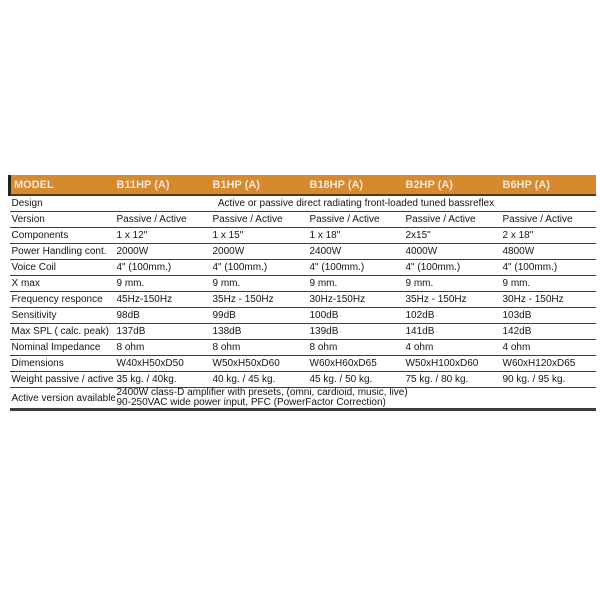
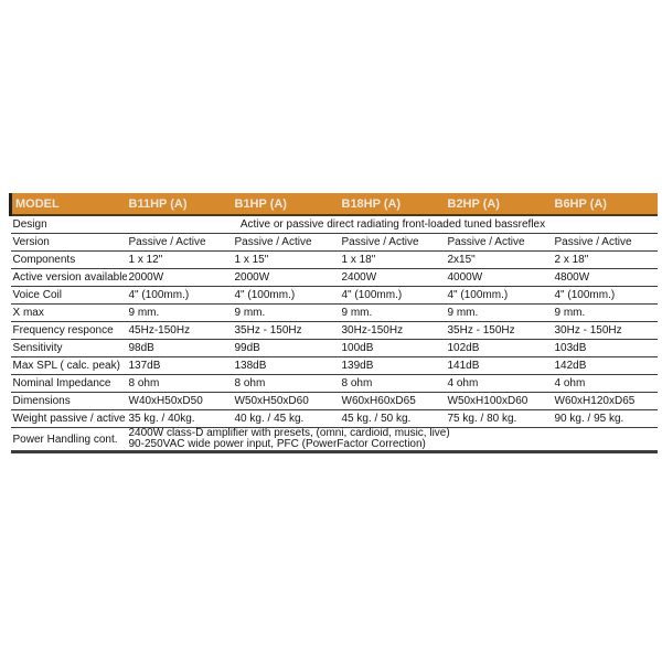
  MODEL	B11HP (A)	B1HP (A)	B18HP (A)	B2HP (A)	B6HP (A)
  Design	Active or passive direct radiating front-loaded tuned bassreflex
  Version	Passive / Active	Passive / Active	Passive / Active	Passive / Active	Passive / Active
  Components	1 x 12"	1 x 15"	1 x 18"	2x15"	2 x 18"
- Power Handling cont.	2000W	2000W	2400W	4000W	4800W
+ Active version available	2000W	2000W	2400W	4000W	4800W
  Voice Coil	4" (100mm.)	4" (100mm.)	4" (100mm.)	4" (100mm.)	4" (100mm.)
  X max	9 mm.	9 mm.	9 mm.	9 mm.	9 mm.
  Frequency responce	45Hz-150Hz	35Hz - 150Hz	30Hz-150Hz	35Hz - 150Hz	30Hz - 150Hz
  Sensitivity	98dB	99dB	100dB	102dB	103dB
  Max SPL ( calc. peak)	137dB	138dB	139dB	141dB	142dB
  Nominal Impedance	8 ohm	8 ohm	8 ohm	4 ohm	4 ohm
  Dimensions	W40xH50xD50	W50xH50xD60	W60xH60xD65	W50xH100xD60	W60xH120xD65
  Weight passive / active	35 kg. / 40kg.	40 kg. / 45 kg.	45 kg. / 50 kg.	75 kg. / 80 kg.	90 kg. / 95 kg.
- Active version available	2400W class-D amplifier with presets, (omni, cardioid, music, live)90-250VAC wide power input, PFC (PowerFactor Correction)
+ Power Handling cont.	2400W class-D amplifier with presets, (omni, cardioid, music, live)90-250VAC wide power input, PFC (PowerFactor Correction)
